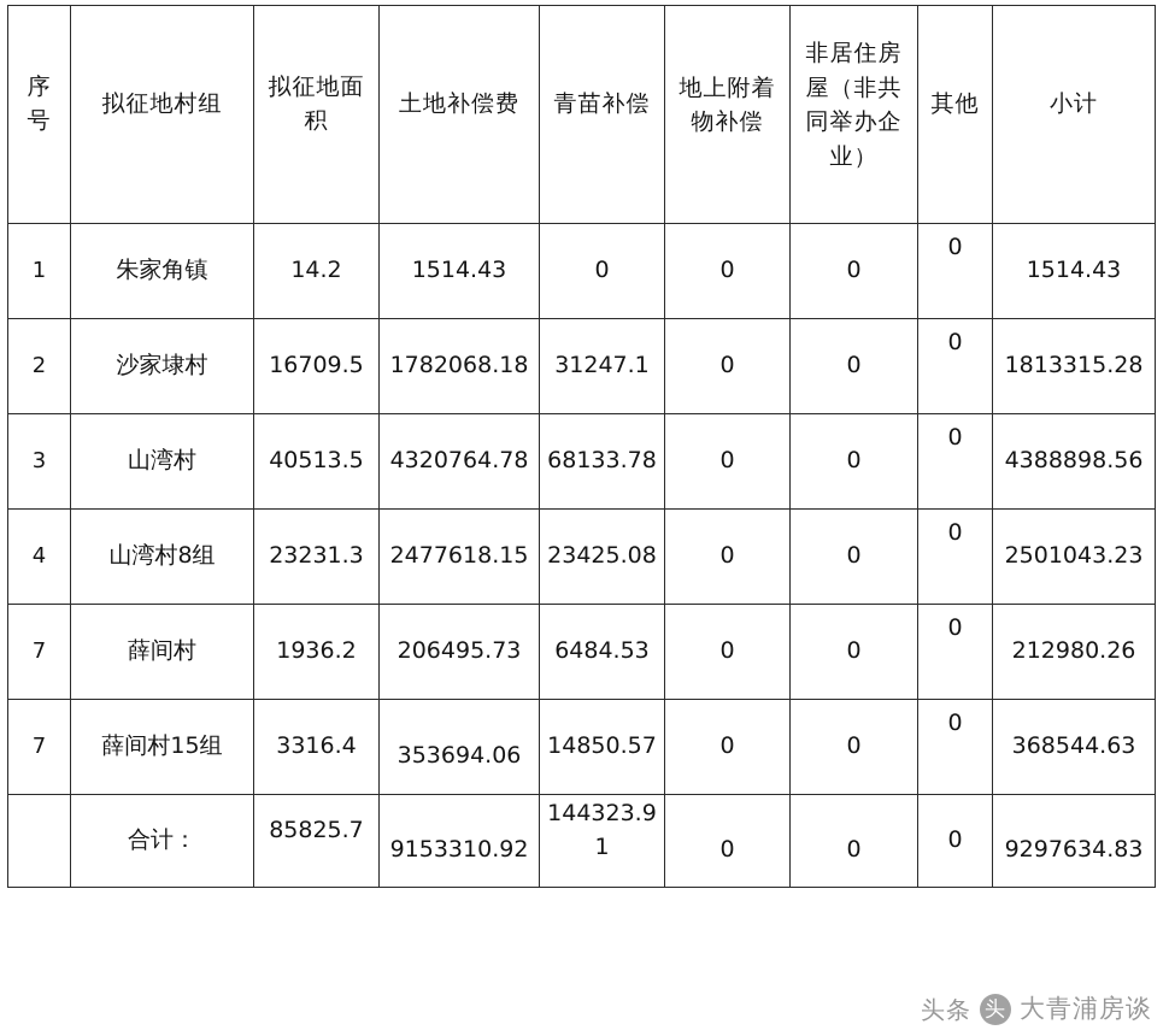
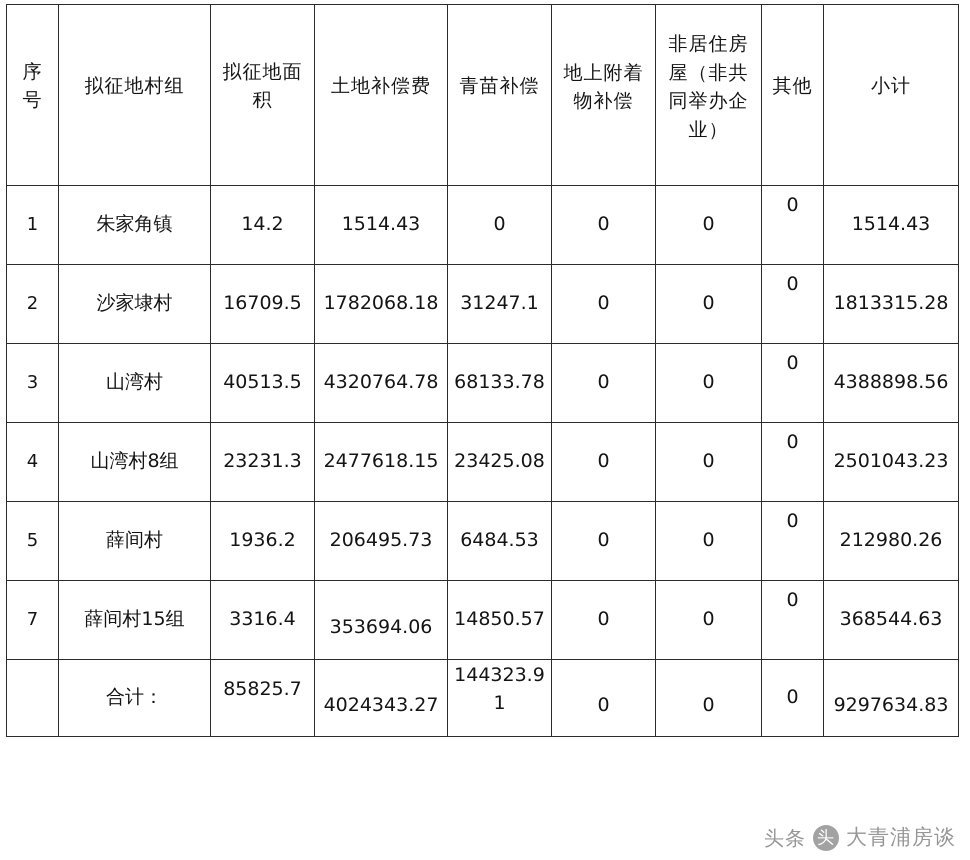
  序号	拟征地村组	拟征地面积	土地补偿费	青苗补偿	地上附着物补偿	非居住房屋（非共同举办企业）	其他	小计
  1	朱家角镇	14.2	1514.43	0	0	0	0	1514.43
  2	沙家埭村	16709.5	1782068.18	31247.1	0	0	0	1813315.28
  3	山湾村	40513.5	4320764.78	68133.78	0	0	0	4388898.56
  4	山湾村8组	23231.3	2477618.15	23425.08	0	0	0	2501043.23
- 7	薛间村	1936.2	206495.73	6484.53	0	0	0	212980.26
+ 5	薛间村	1936.2	206495.73	6484.53	0	0	0	212980.26
  7	薛间村15组	3316.4	353694.06	14850.57	0	0	0	368544.63
- 	合计：	85825.7	9153310.92	144323.91	0	0	0	9297634.83
+ 	合计：	85825.7	4024343.27	144323.91	0	0	0	9297634.83
  头条
  头
  大青浦房谈
